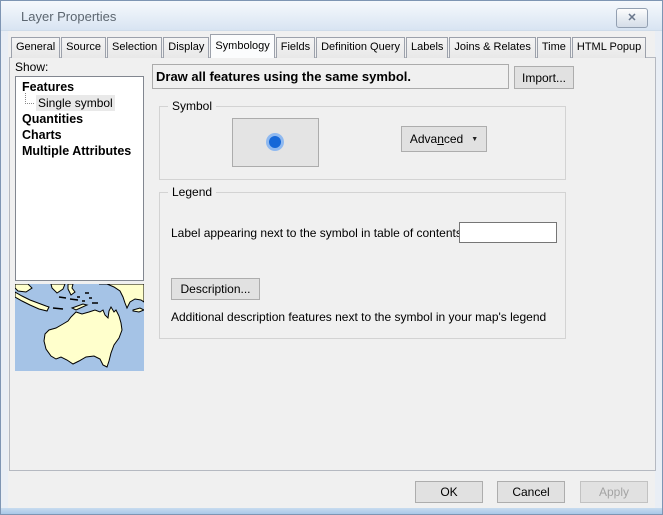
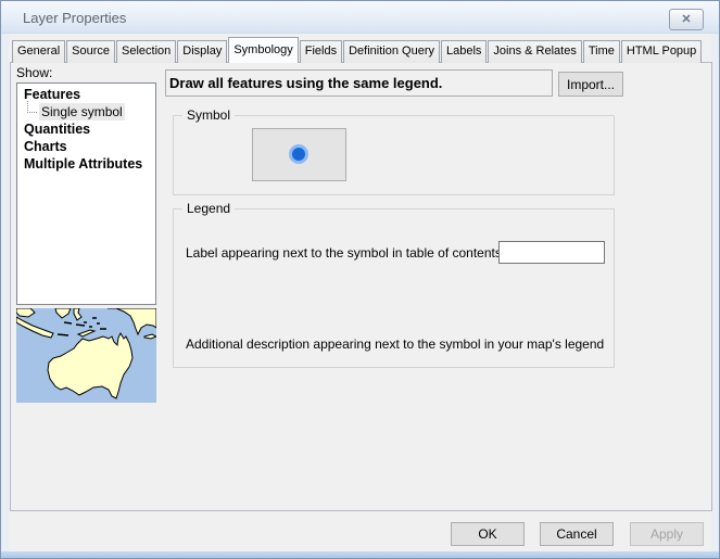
  Layer Properties
  ✕
  General
  Source
  Selection
  Display
  Symbology
  Fields
  Definition Query
  Labels
  Joins & Relates
  Time
  HTML Popup
  Show:
  Features
  Single symbol
  Quantities
  Charts
  Multiple Attributes
- Draw all features using the same symbol.
+ Draw all features using the same legend.
  Import...
  Symbol
- Adva
- n
- ced
  Legend
  Label appearing next to the symbol in table of content
- Description...
- Additional description features next to the symbol in your map's legend
+ Additional description appearing next to the symbol in your map's legend
  OK
  Cancel
  Apply
